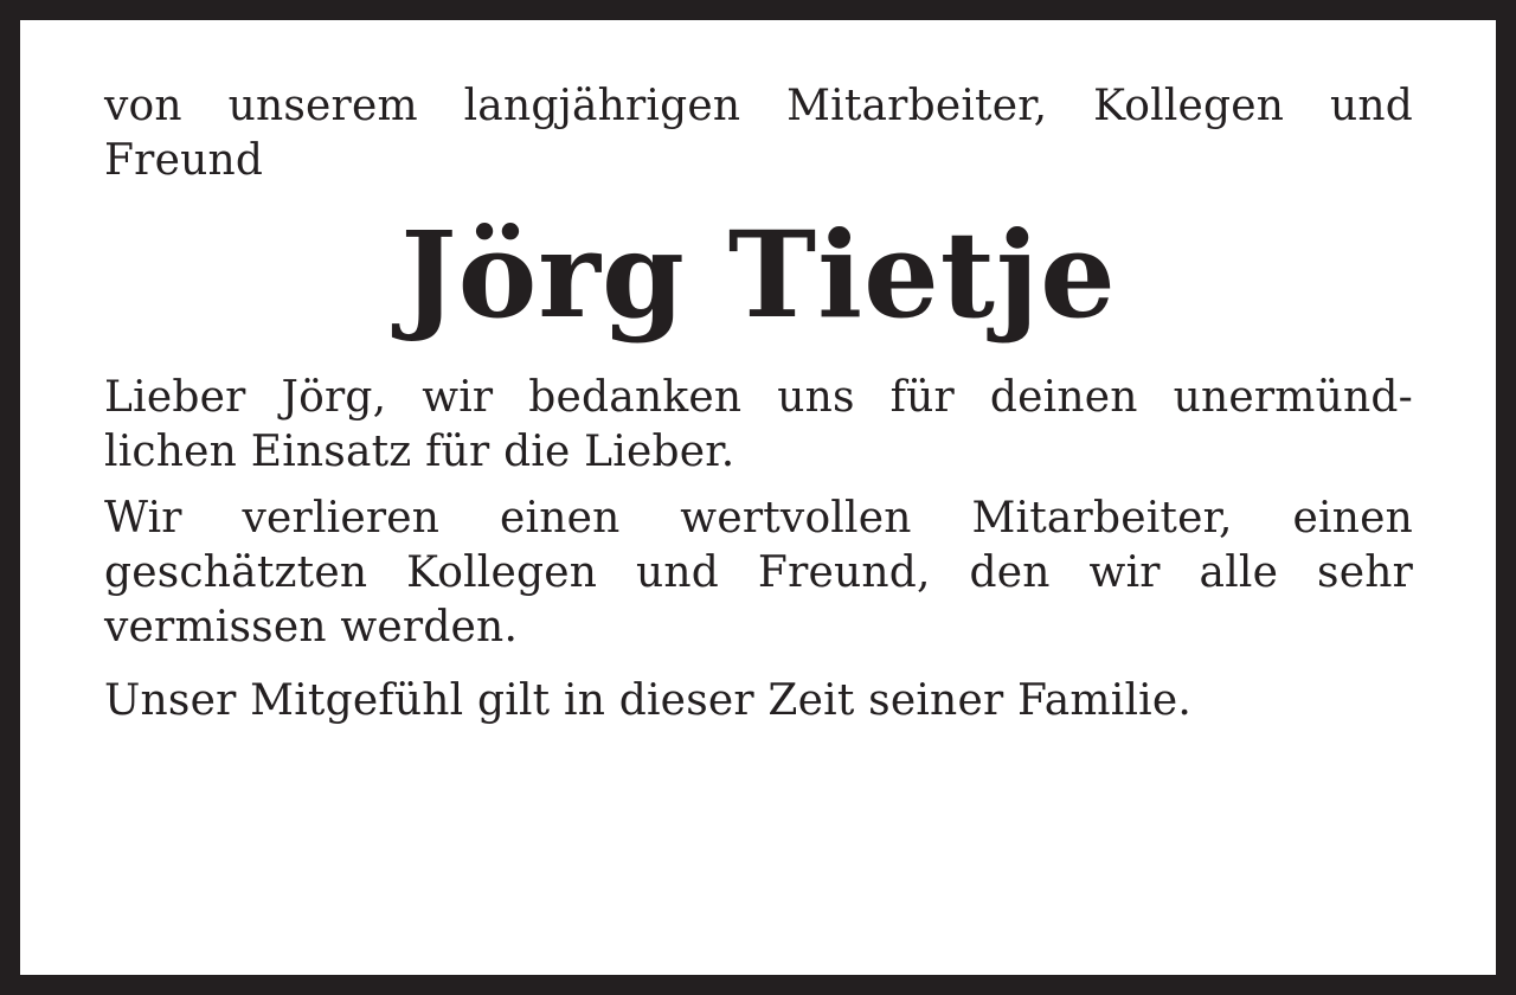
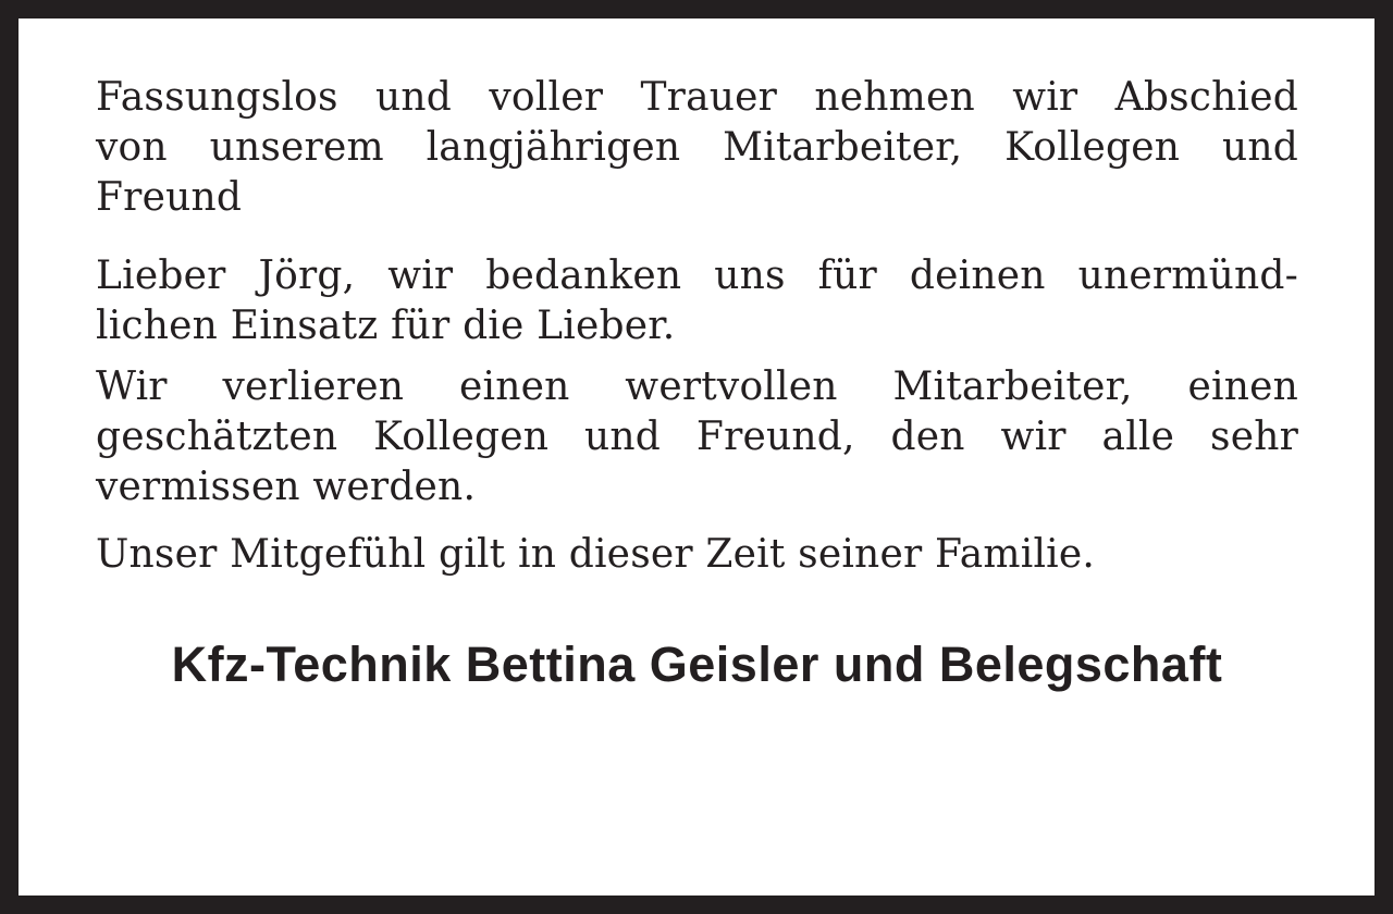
+ Fassungslos und voller Trauer nehmen wir Abschied
  von unserem langjährigen Mitarbeiter, Kollegen und
  Freund
- Jörg Tietje
  Lieber Jörg, wir bedanken uns für deinen unermünd-
  lichen Einsatz für die Lieber.
  Wir verlieren einen wertvollen Mitarbeiter, einen
  geschätzten Kollegen und Freund, den wir alle sehr
  vermissen werden.
  Unser Mitgefühl gilt in dieser Zeit seiner Familie.
+ Kfz-Technik Bettina Geisler und Belegschaft
